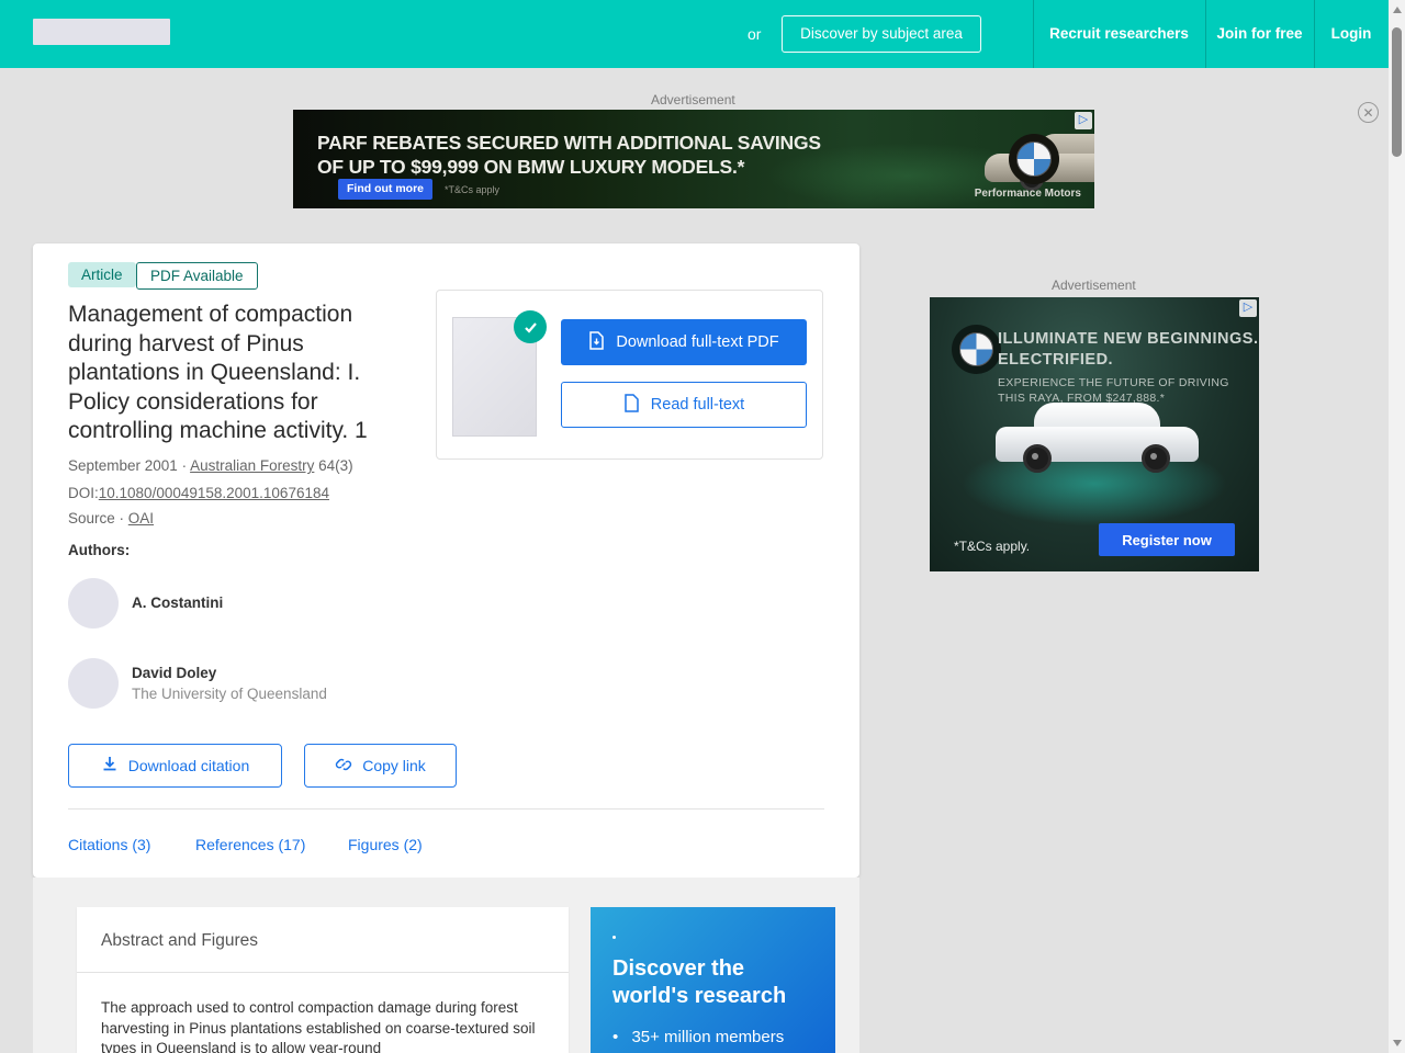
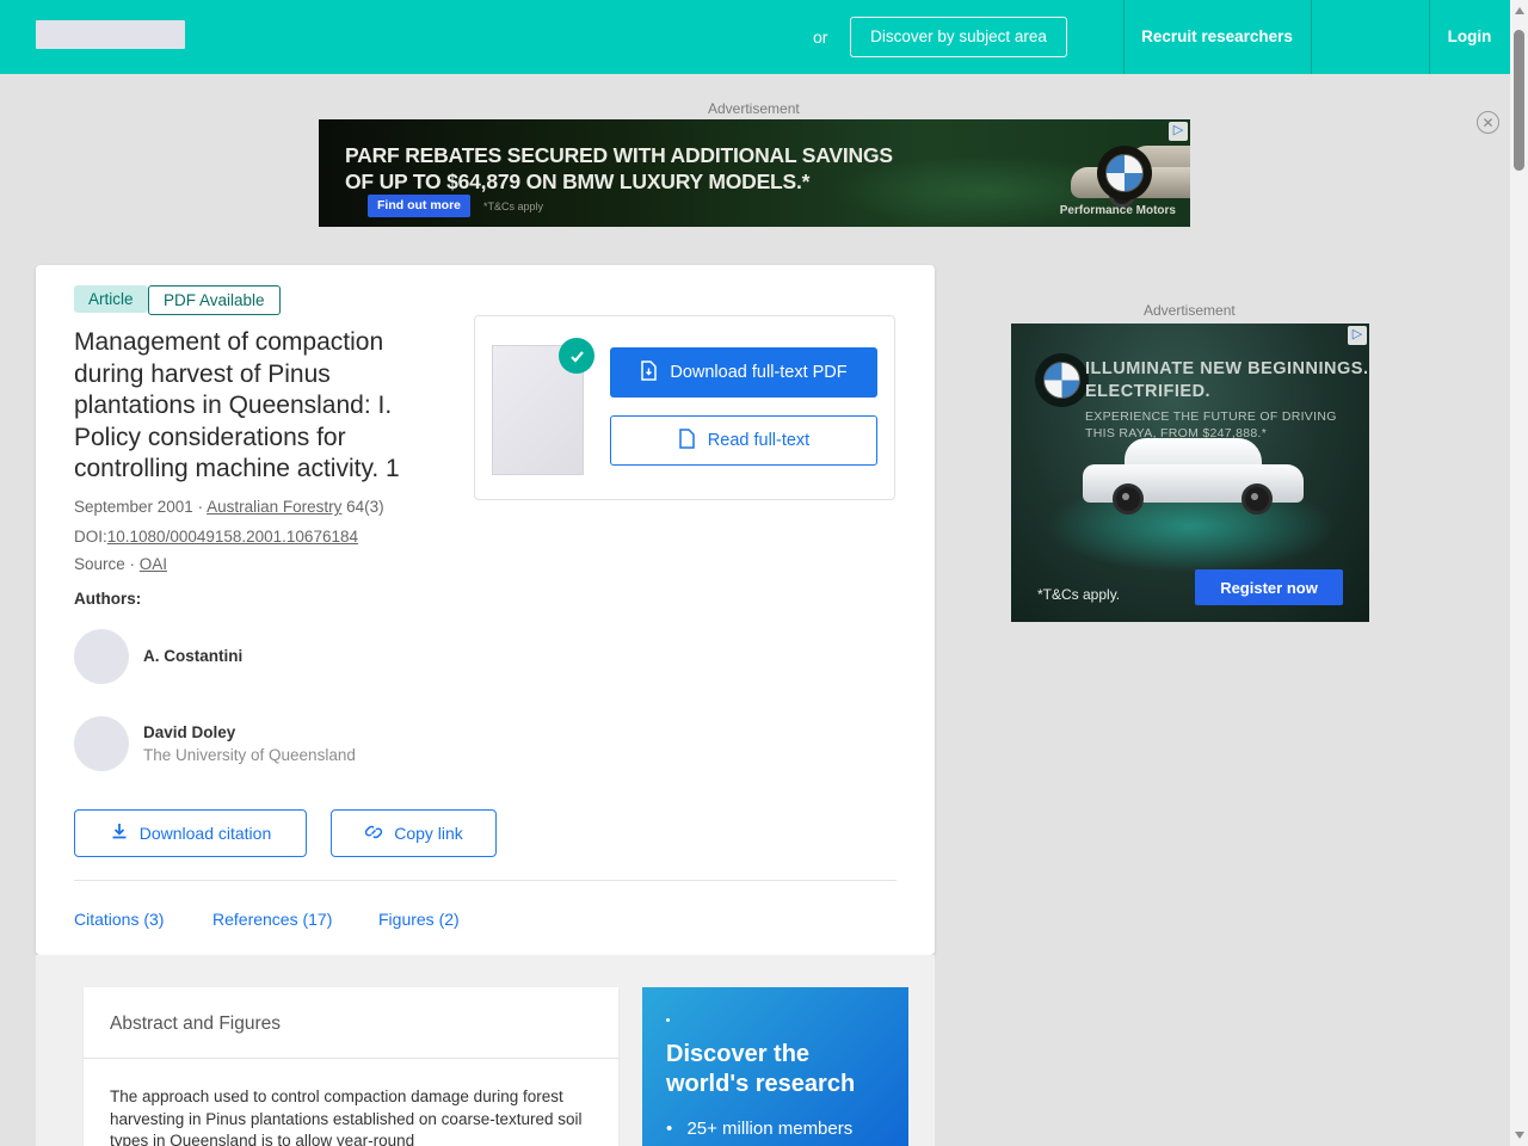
  or
  Discover by subject area
  Recruit researchers
- Join for free
  Login
  Advertisement
  ✕
  PARF REBATES SECURED WITH ADDITIONAL SAVINGS
- OF UP TO $99,999 ON BMW LUXURY MODELS.*
+ OF UP TO $64,879 ON BMW LUXURY MODELS.*
  Find out more
  *T&Cs apply
  Performance Motors
  ▷
  Article
  PDF Available
  Management of compaction during harvest of Pinus plantations in Queensland: I. Policy considerations for controlling machine activity. 1
  September 2001 · Australian Forestry 64(3)
  DOI:10.1080/00049158.2001.10676184
  Source · OAI
  Authors:
  A. Costantini
  David Doley
  The University of Queensland
  Download citation
  Copy link
  Citations (3)
  References (17)
  Figures (2)
  Download full-text PDF
  Read full-text
  Advertisement
  ILLUMINATE NEW BEGINNINGS.
  ELECTRIFIED.
  EXPERIENCE THE FUTURE OF DRIVING
  THIS RAYA, FROM $247,888.*
  *T&Cs apply.
  Register now
  ▷
  Abstract and Figures
  The approach used to control compaction damage during forest harvesting in Pinus plantations established on coarse-textured soil types in Queensland is to allow year-round
  Discover the world's research
- • 35+ million members
+ • 25+ million members
